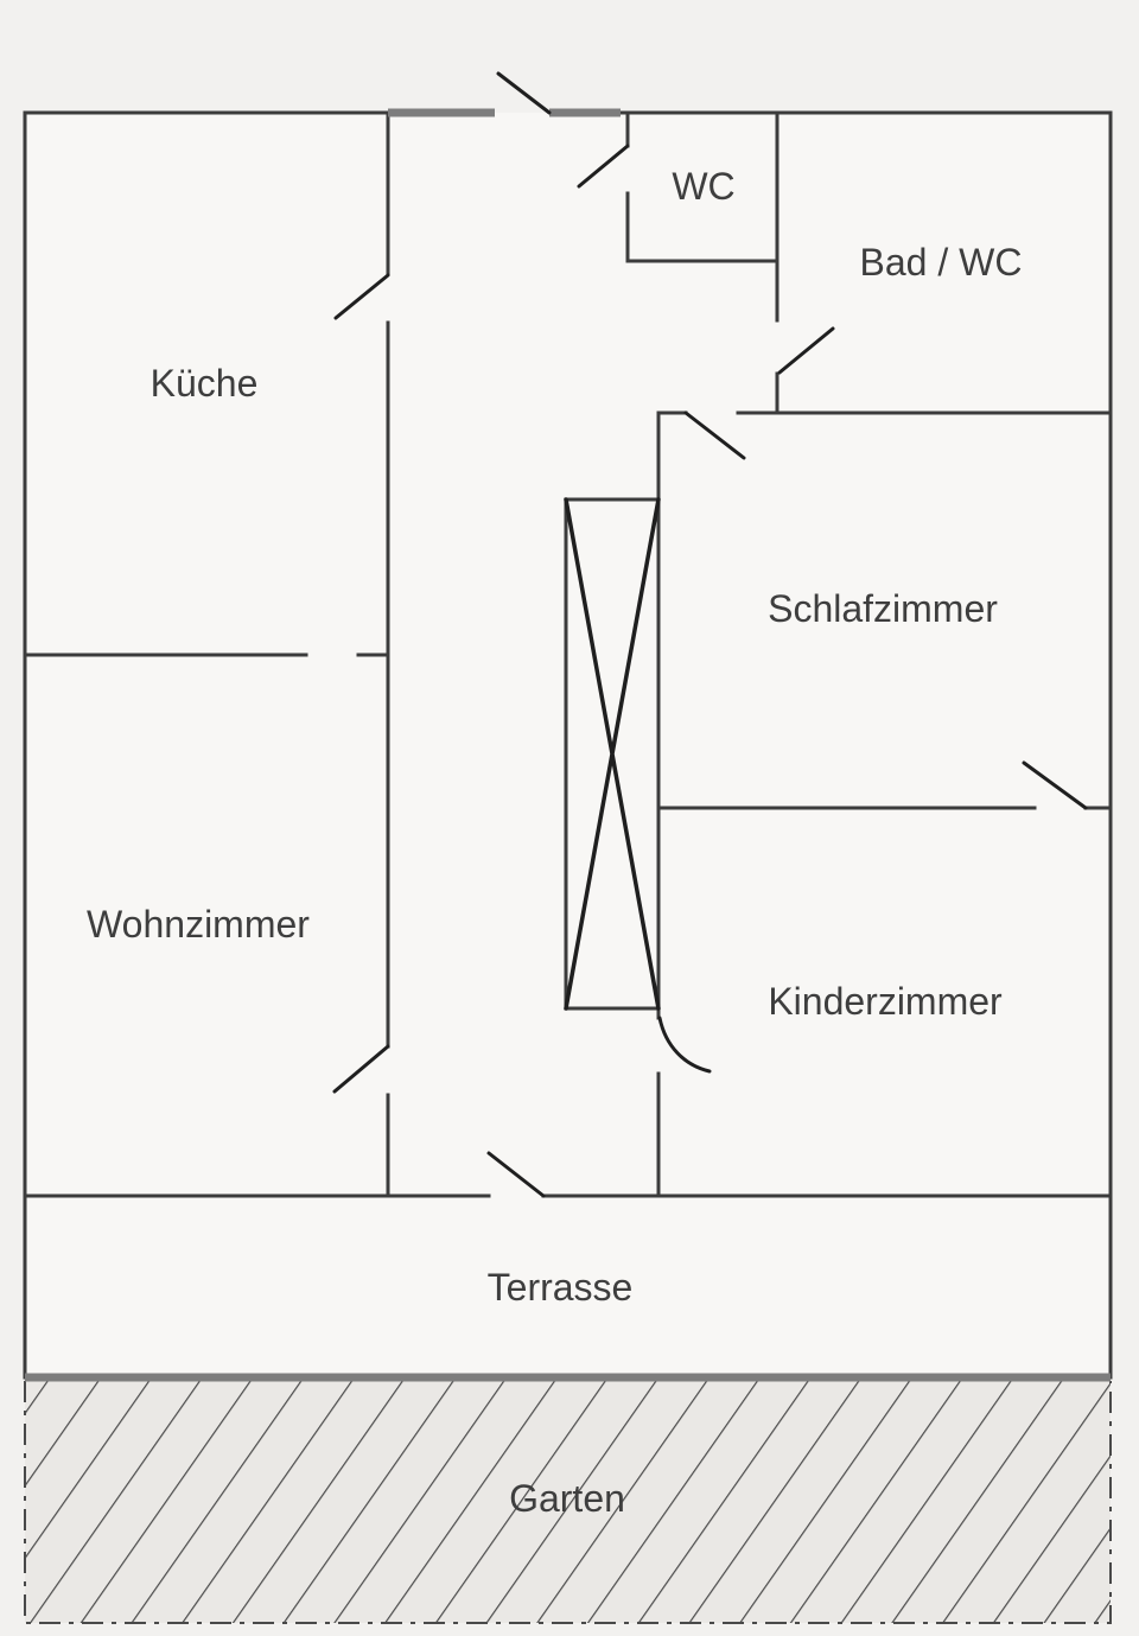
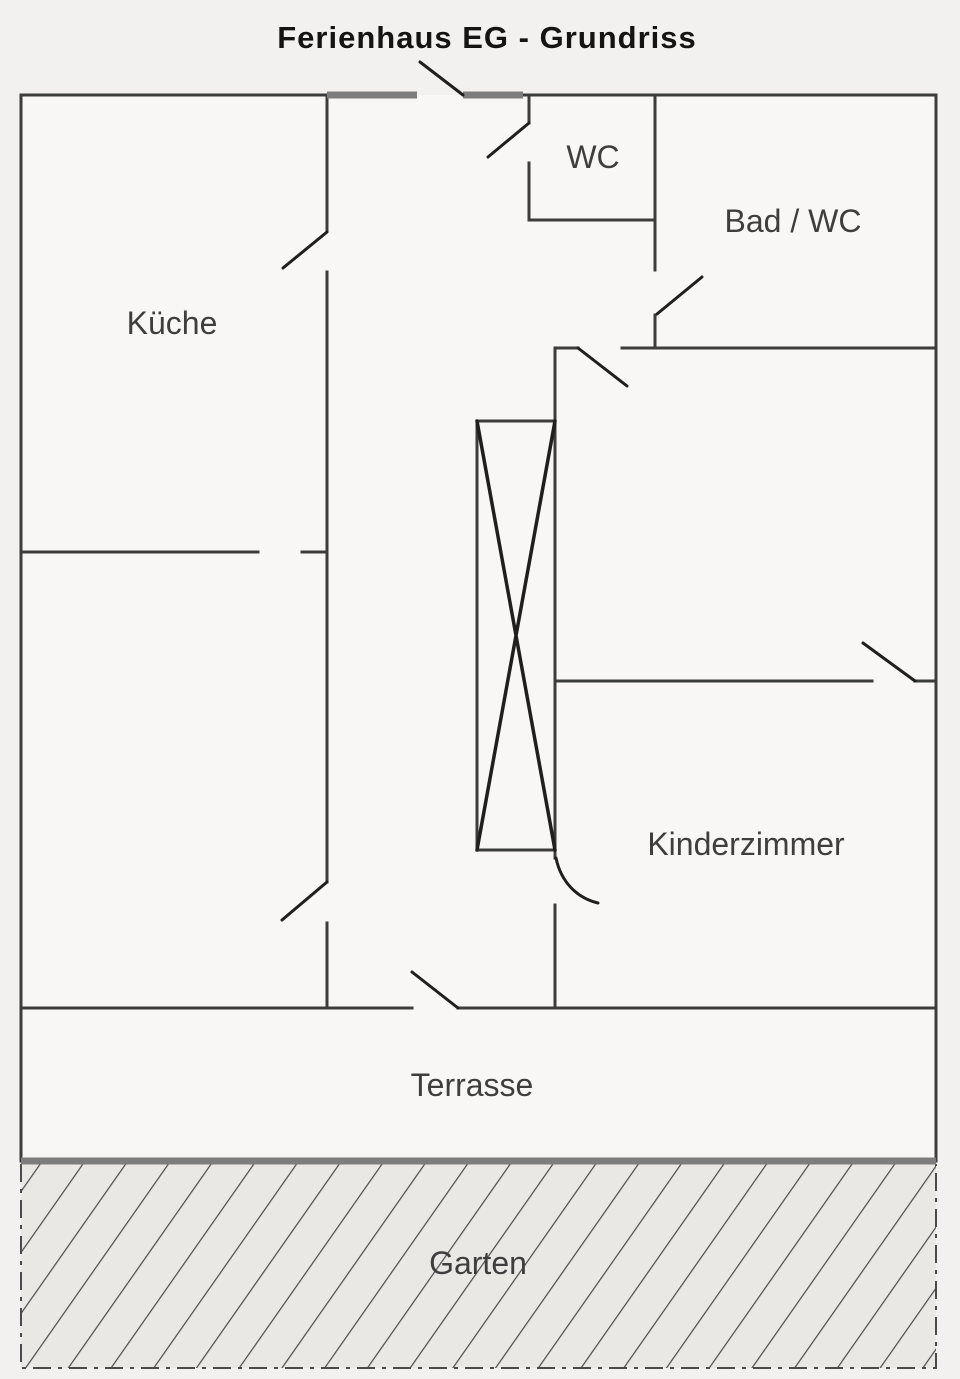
+ Ferienhaus EG - Grundriss
  Küche
  WC
  Bad / WC
- Schlafzimmer
- Wohnzimmer
  Kinderzimmer
  Terrasse
  Garten
